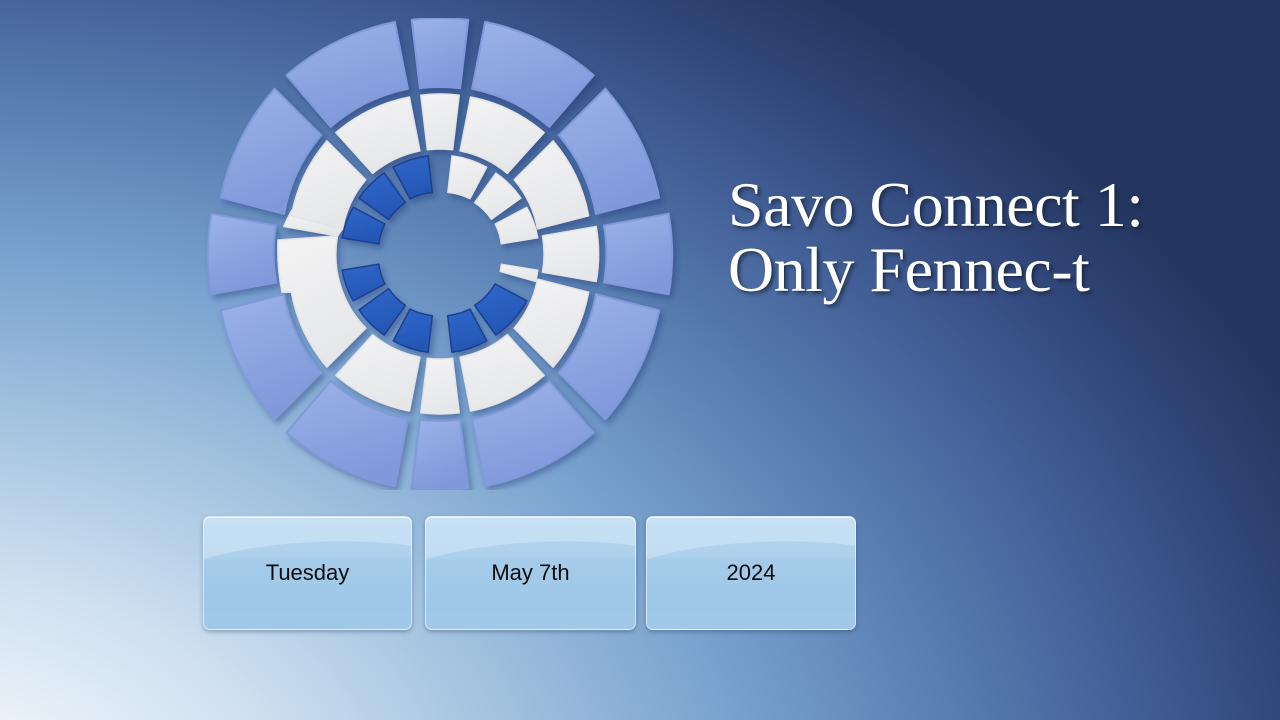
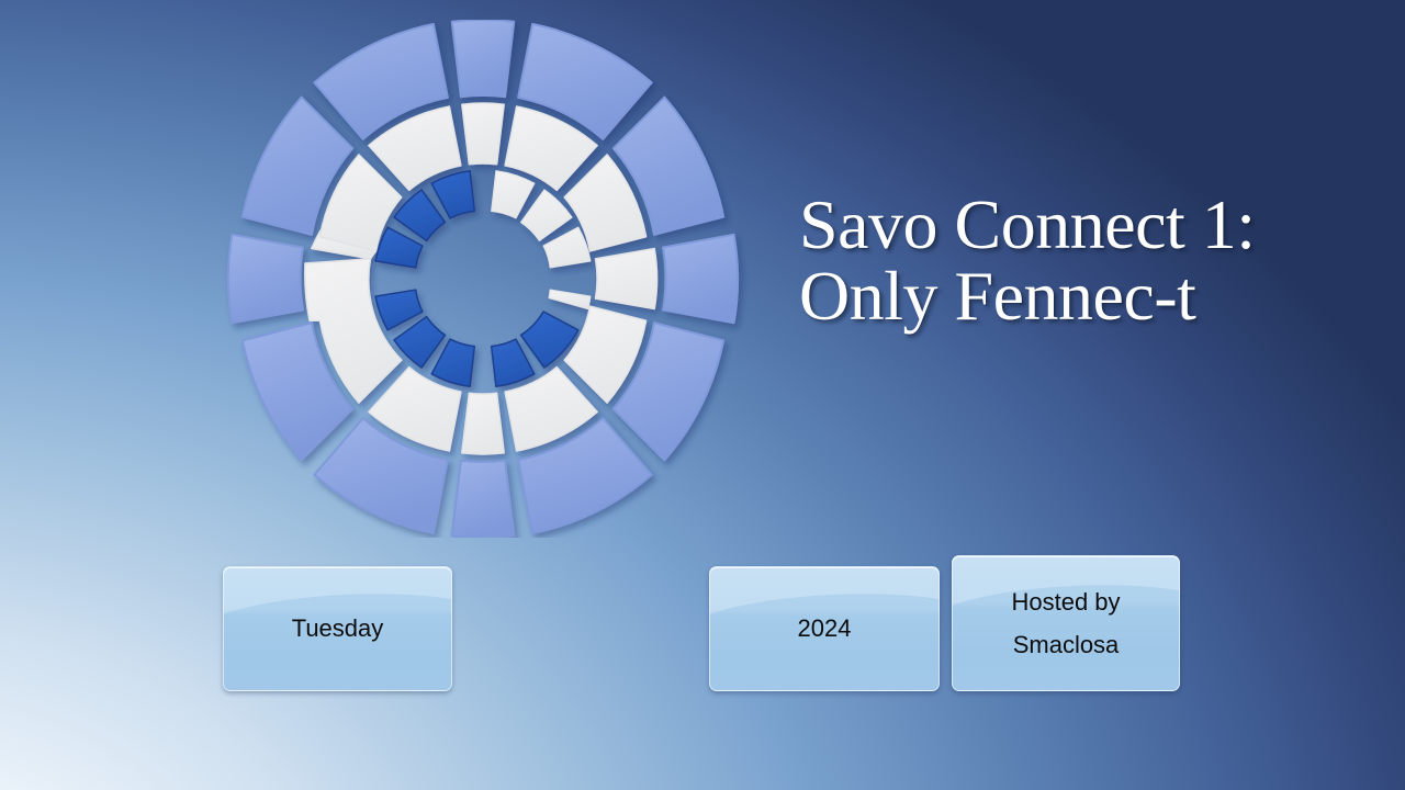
  Savo Connect 1:
  Only Fennec-t
  Tuesday
- May 7th
  2024
+ Hosted by
+ Smaclosa
